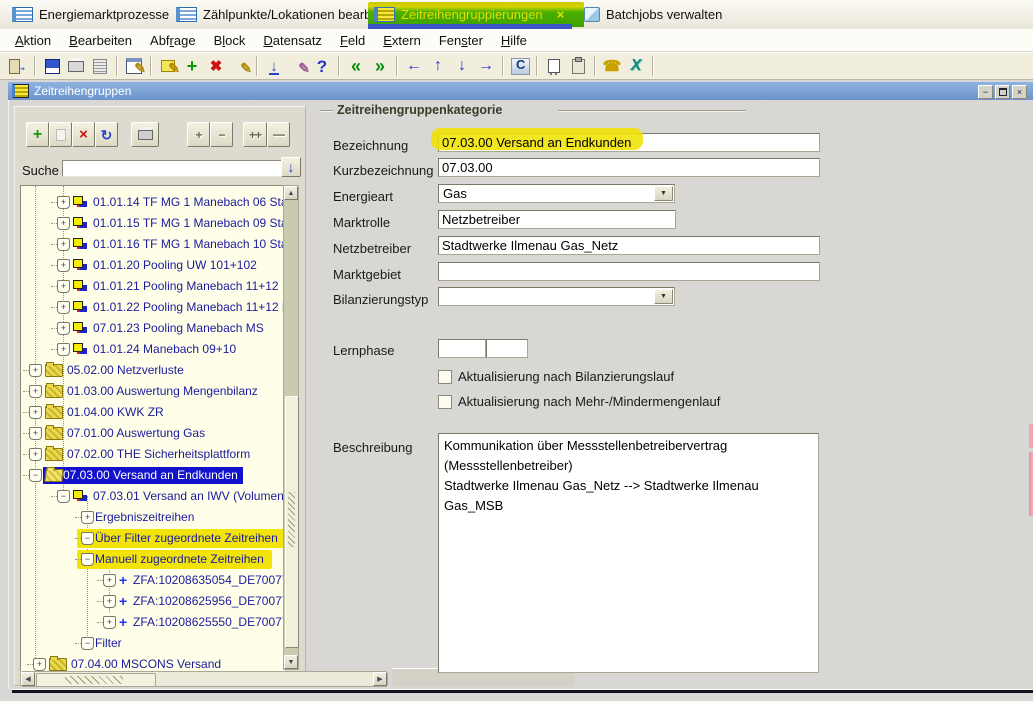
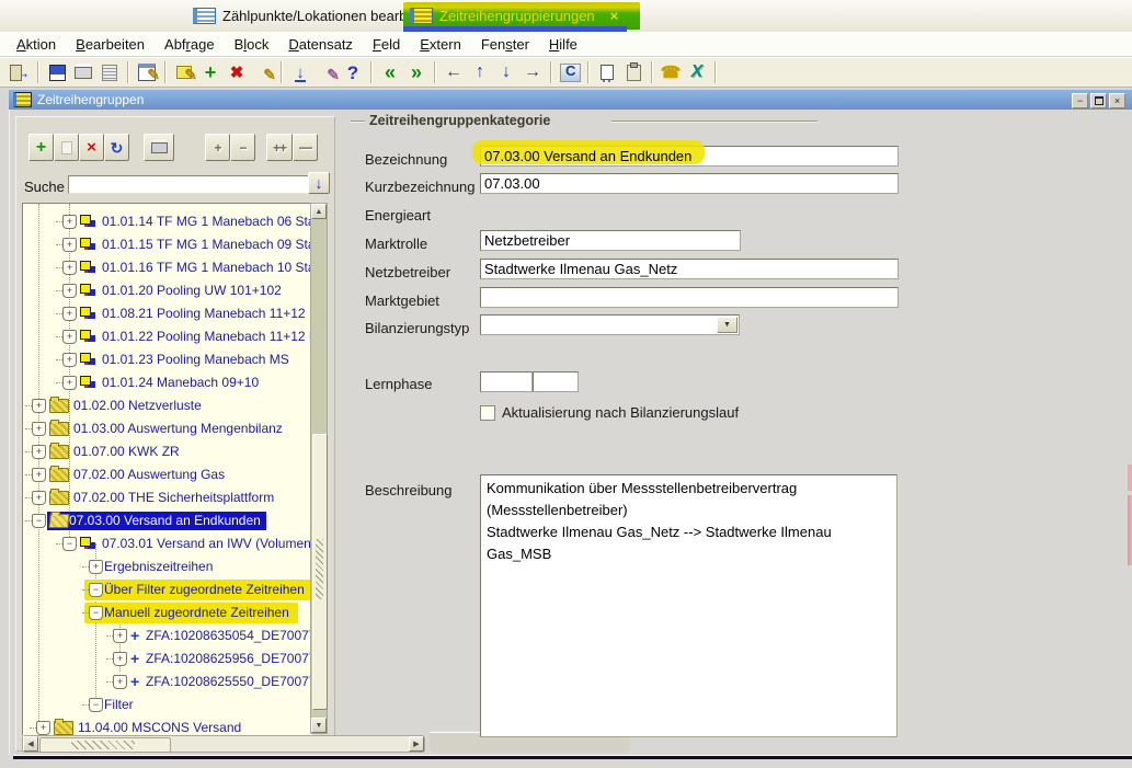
- Energiemarktprozesse
  Zählpunkte/Lokationen bear
  Zeitreihengruppierungen
  ×
- Batchjobs verwalten
  Aktion
  Bearbeiten
  Abfrage
  Block
  Datensatz
  Feld
  Extern
  Fenster
  Hilfe
  →
  ✎
  ✎
  +
  ✖
  ✎
  ↓
  ✎
  ?
  «
  »
  ←
  ↑
  ↓
  →
  C
  ☎
  X
  Zeitreihengruppen
  −
  ×
  +
  ×
  ↻
  +
  −
  ++
  −−
  Suche
  ↓
  +
  01.01.14 TF MG 1 Manebach 06 St
  +
  01.01.15 TF MG 1 Manebach 09 St
  +
  01.01.16 TF MG 1 Manebach 10 St
  +
  01.01.20 Pooling UW 101+102
  +
- 01.01.21 Pooling Manebach 11+12
+ 01.08.21 Pooling Manebach 11+12
  +
  01.01.22 Pooling Manebach 11+12
  +
- 07.01.23 Pooling Manebach MS
+ 01.01.23 Pooling Manebach MS
  +
  01.01.24 Manebach 09+10
  +
- 05.02.00 Netzverluste
+ 01.02.00 Netzverluste
  +
  01.03.00 Auswertung Mengenbilanz
  +
- 01.04.00 KWK ZR
+ 01.07.00 KWK ZR
  +
- 07.01.00 Auswertung Gas
+ 07.02.00 Auswertung Gas
  +
  07.02.00 THE Sicherheitsplattform
  −
  07.03.00 Versand an Endkunden
  −
  07.03.01 Versand an IWV (Volumen
  +
  Ergebniszeitreihen
  −
  Über Filter zugeordnete Zeitreihen
  −
  Manuell zugeordnete Zeitreihen
  +
  ZFA:10208635054_DE7007
  +
  ZFA:10208625956_DE7007
  +
  ZFA:10208625550_DE7007
  −
  Filter
  +
- 07.04.00 MSCONS Versand
+ 11.04.00 MSCONS Versand
  Zeitreihengruppenkategorie
  Bezeichnung
  07.03.00 Versand an Endkunden
  Kurzbezeichnung
  07.03.00
  Energieart
- Gas
  Marktrolle
  Netzbetreiber
  Netzbetreiber
  Stadtwerke Ilmenau Gas_Netz
  Marktgebiet
  Bilanzierungstyp
  Lernphase
  Aktualisierung nach Bilanzierungslauf
- Aktualisierung nach Mehr-/Mindermengenlauf
  Beschreibung
  Kommunikation über Messstellenbetreibervertrag
  (Messstellenbetreiber)
  Stadtwerke Ilmenau Gas_Netz --> Stadtwerke Ilmenau
  Gas_MSB
